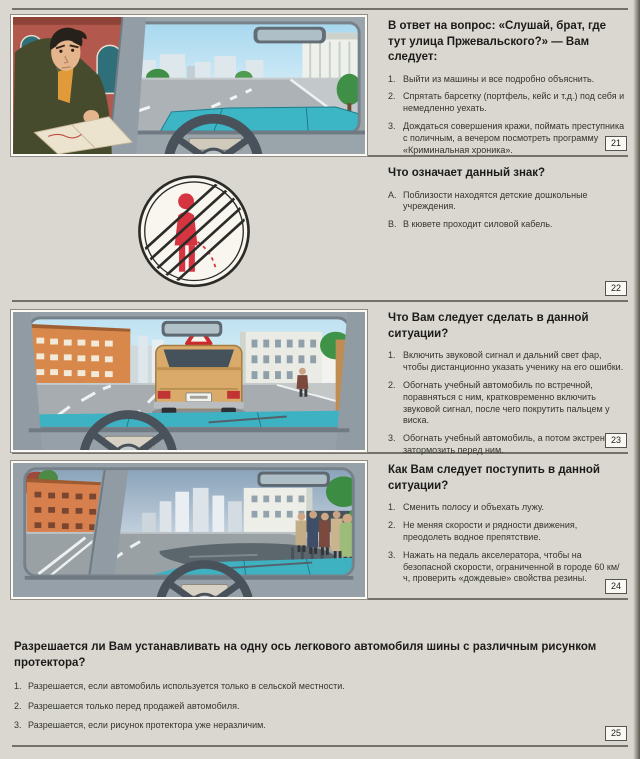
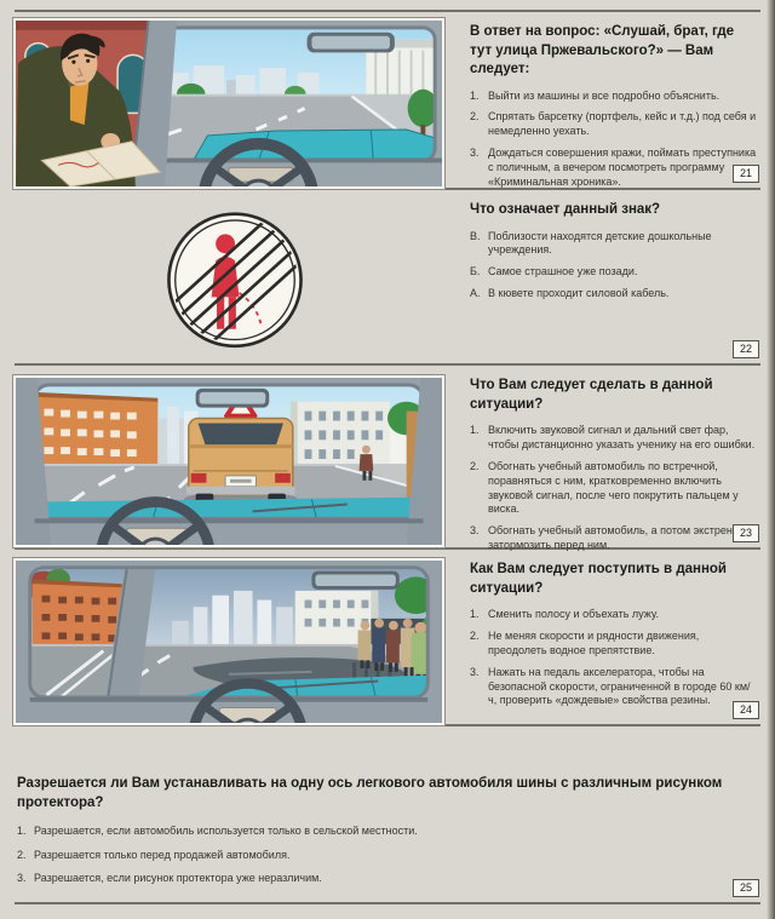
  В ответ на вопрос: «Слушай, брат, где тут улица Пржевальского?» — Вам следует:
  1.
  Выйти из машины и все подробно объяснить.
  2.
  Спрятать барсетку (портфель, кейс и т.д.) под себя и немедленно уехать.
  3.
  Дождаться совершения кражи, поймать преступника с поличным, а вечером посмотреть программу «Криминальная хроника».
  21
  Что означает данный знак?
- А.
+ В.
  Поблизости находятся детские дошкольные учреждения.
+ Б.
+ Самое страшное уже позади.
- В.
+ А.
  В кювете проходит силовой кабель.
  22
  Что Вам следует сделать в данной ситуации?
  1.
  Включить звуковой сигнал и дальний свет фар, чтобы дистанционно указать ученику на его ошибки.
  2.
  Обогнать учебный автомобиль по встречной, поравняться с ним, кратковременно включить звуковой сигнал, после чего покрутить пальцем у виска.
  3.
  Обогнать учебный автомобиль, а потом экстрен затормозить перед ним.
  23
  Как Вам следует поступить в данной ситуации?
  1.
  Сменить полосу и объехать лужу.
  2.
  Не меняя скорости и рядности движения, преодолеть водное препятствие.
  3.
  Нажать на педаль акселератора, чтобы на безопасной скорости, ограниченной в городе 60 км/ч, проверить «дождевые» свойства резины.
  24
  Разрешается ли Вам устанавливать на одну ось легкового автомобиля шины с различным рисунком протектора?
  1.
  Разрешается, если автомобиль используется только в сельской местности.
  2.
  Разрешается только перед продажей автомобиля.
  3.
  Разрешается, если рисунок протектора уже неразличим.
  25
